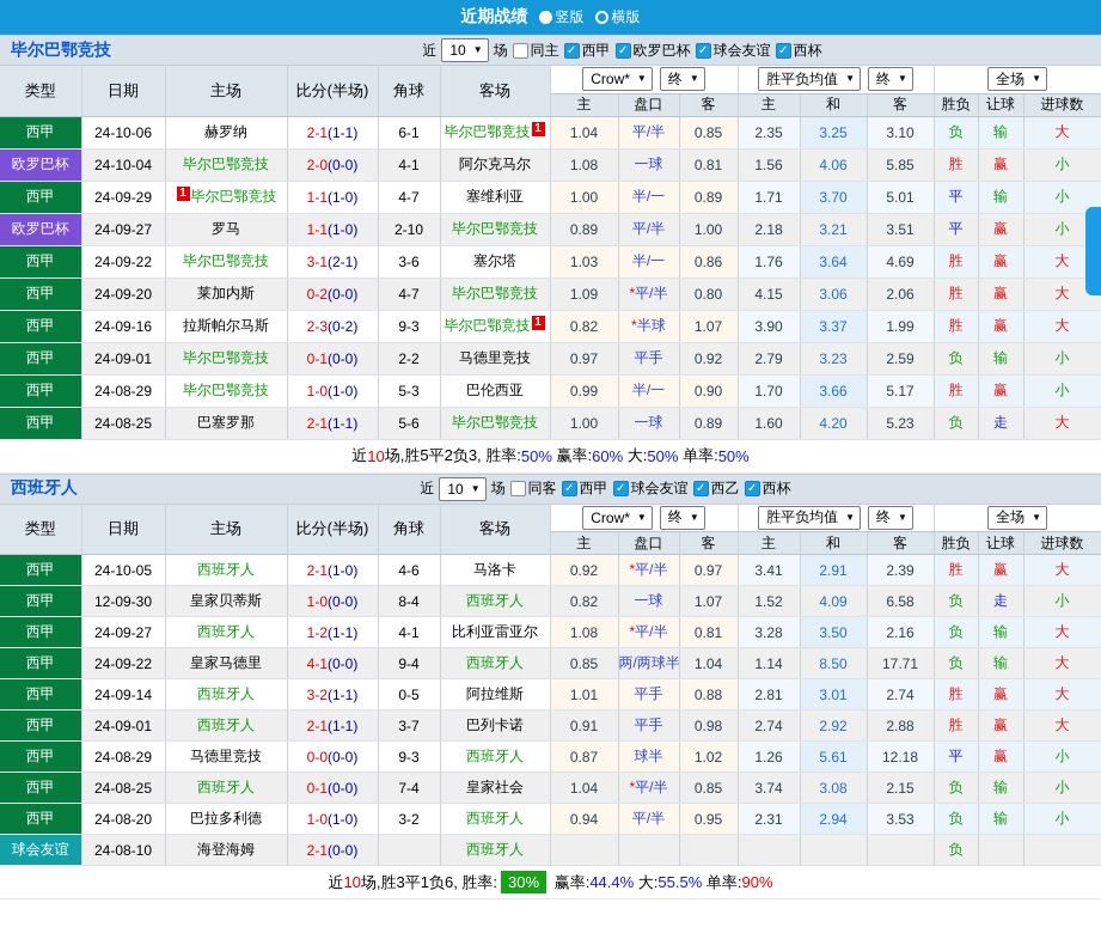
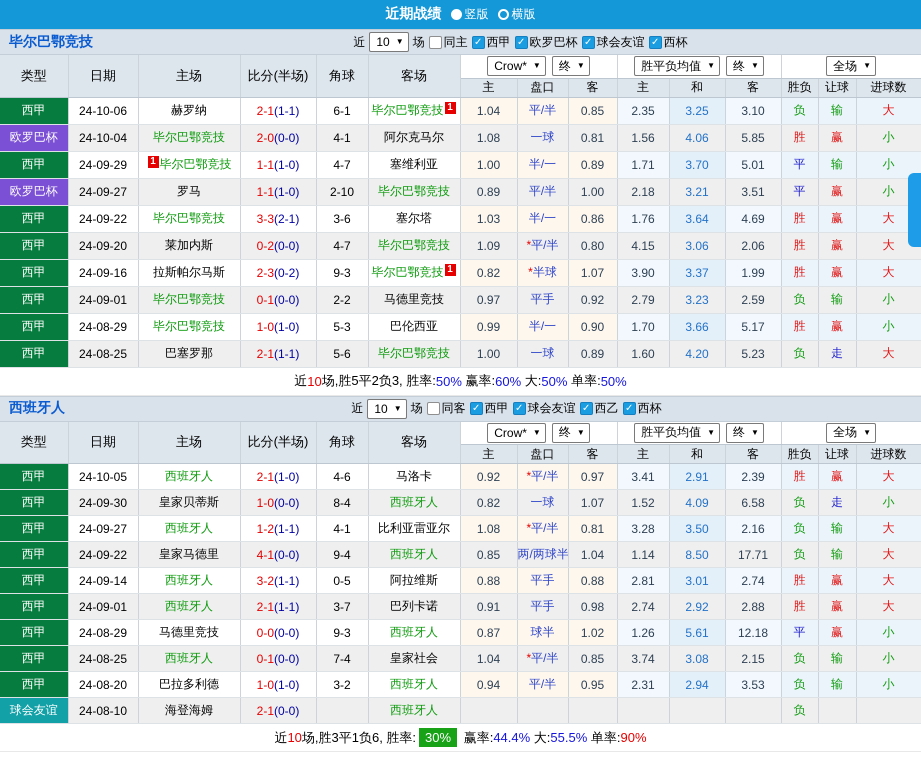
  近期战绩
  竖版
  横版
  毕尔巴鄂竞技
  近
  10
  ▼
  场
  同主
  西甲
  欧罗巴杯
  球会友谊
  西杯
  类型	日期	主场	比分(半场)	角球	客场	Crow* ▼ 终 ▼	胜平负均值 ▼ 终 ▼	全场 ▼
  主	盘口	客	主	和	客	胜负	让球	进球数
  西甲	24-10-06	赫罗纳	2-1(1-1)	6-1	毕尔巴鄂竞技 1	1.04	平/半	0.85	2.35	3.25	3.10	负	输	大
  欧罗巴杯	24-10-04	毕尔巴鄂竞技	2-0(0-0)	4-1	阿尔克马尔	1.08	一球	0.81	1.56	4.06	5.85	胜	赢	小
  西甲	24-09-29	1 毕尔巴鄂竞技	1-1(1-0)	4-7	塞维利亚	1.00	半/一	0.89	1.71	3.70	5.01	平	输	小
  欧罗巴杯	24-09-27	罗马	1-1(1-0)	2-10	毕尔巴鄂竞技	0.89	平/半	1.00	2.18	3.21	3.51	平	赢	小
- 西甲	24-09-22	毕尔巴鄂竞技	3-1(2-1)	3-6	塞尔塔	1.03	半/一	0.86	1.76	3.64	4.69	胜	赢	大
+ 西甲	24-09-22	毕尔巴鄂竞技	3-3(2-1)	3-6	塞尔塔	1.03	半/一	0.86	1.76	3.64	4.69	胜	赢	大
  西甲	24-09-20	莱加内斯	0-2(0-0)	4-7	毕尔巴鄂竞技	1.09	*平/半	0.80	4.15	3.06	2.06	胜	赢	大
  西甲	24-09-16	拉斯帕尔马斯	2-3(0-2)	9-3	毕尔巴鄂竞技 1	0.82	*半球	1.07	3.90	3.37	1.99	胜	赢	大
  西甲	24-09-01	毕尔巴鄂竞技	0-1(0-0)	2-2	马德里竞技	0.97	平手	0.92	2.79	3.23	2.59	负	输	小
  西甲	24-08-29	毕尔巴鄂竞技	1-0(1-0)	5-3	巴伦西亚	0.99	半/一	0.90	1.70	3.66	5.17	胜	赢	小
  西甲	24-08-25	巴塞罗那	2-1(1-1)	5-6	毕尔巴鄂竞技	1.00	一球	0.89	1.60	4.20	5.23	负	走	大
  近
  10
  场,胜5平2负3, 胜率:
  50%
  赢率:
  60%
  大:
  50%
  单率:
  50%
  西班牙人
  近
  10
  ▼
  场
  同客
  西甲
  球会友谊
  西乙
  西杯
  类型	日期	主场	比分(半场)	角球	客场	Crow* ▼ 终 ▼	胜平负均值 ▼ 终 ▼	全场 ▼
  主	盘口	客	主	和	客	胜负	让球	进球数
  西甲	24-10-05	西班牙人	2-1(1-0)	4-6	马洛卡	0.92	*平/半	0.97	3.41	2.91	2.39	胜	赢	大
- 西甲	12-09-30	皇家贝蒂斯	1-0(0-0)	8-4	西班牙人	0.82	一球	1.07	1.52	4.09	6.58	负	走	小
+ 西甲	24-09-30	皇家贝蒂斯	1-0(0-0)	8-4	西班牙人	0.82	一球	1.07	1.52	4.09	6.58	负	走	小
  西甲	24-09-27	西班牙人	1-2(1-1)	4-1	比利亚雷亚尔	1.08	*平/半	0.81	3.28	3.50	2.16	负	输	大
  西甲	24-09-22	皇家马德里	4-1(0-0)	9-4	西班牙人	0.85	两/两球半	1.04	1.14	8.50	17.71	负	输	大
- 西甲	24-09-14	西班牙人	3-2(1-1)	0-5	阿拉维斯	1.01	平手	0.88	2.81	3.01	2.74	胜	赢	大
+ 西甲	24-09-14	西班牙人	3-2(1-1)	0-5	阿拉维斯	0.88	平手	0.88	2.81	3.01	2.74	胜	赢	大
  西甲	24-09-01	西班牙人	2-1(1-1)	3-7	巴列卡诺	0.91	平手	0.98	2.74	2.92	2.88	胜	赢	大
  西甲	24-08-29	马德里竞技	0-0(0-0)	9-3	西班牙人	0.87	球半	1.02	1.26	5.61	12.18	平	赢	小
  西甲	24-08-25	西班牙人	0-1(0-0)	7-4	皇家社会	1.04	*平/半	0.85	3.74	3.08	2.15	负	输	小
  西甲	24-08-20	巴拉多利德	1-0(1-0)	3-2	西班牙人	0.94	平/半	0.95	2.31	2.94	3.53	负	输	小
  球会友谊	24-08-10	海登海姆	2-1(0-0)		西班牙人							负
  近
  10
  场,胜3平1负6, 胜率:
  30%
  赢率:
  44.4%
  大:
  55.5%
  单率:
  90%
